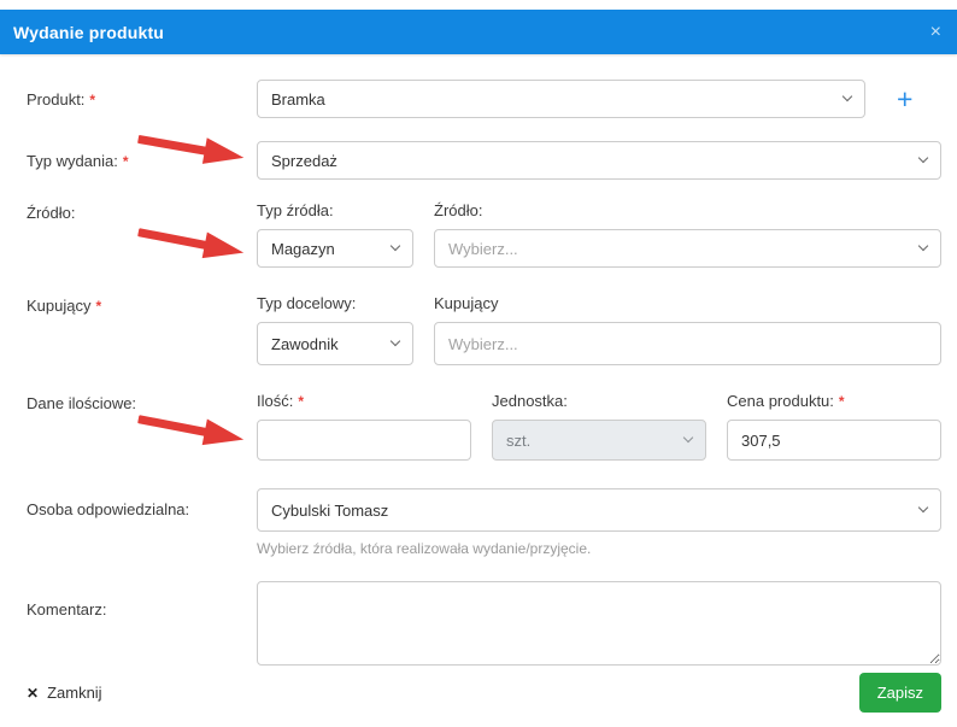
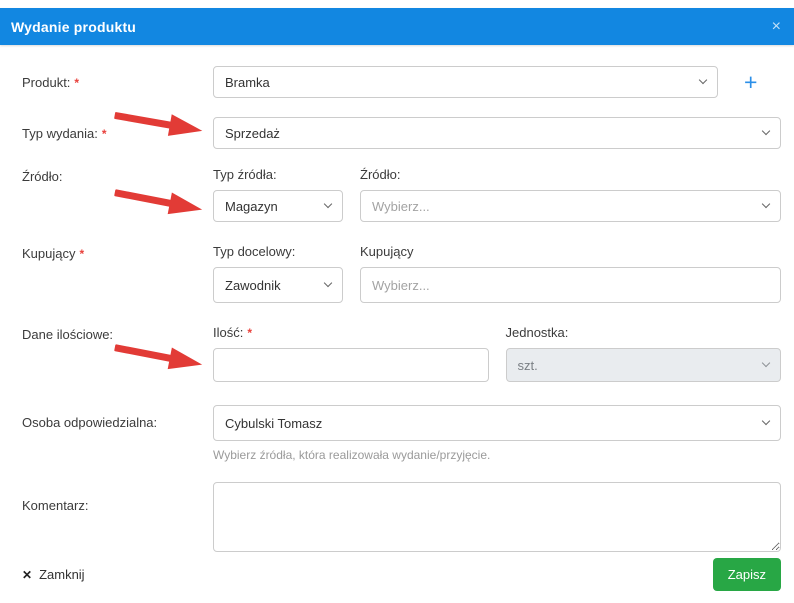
  Wydanie produktu
  ×
  Produkt: *
  Bramka
  +
  Typ wydania: *
  Sprzedaż
  Źródło:
  Typ źródła:
  Magazyn
  Źródło:
  Wybierz...
  Kupujący *
  Typ docelowy:
  Zawodnik
  Kupujący
  Wybierz...
  Dane ilościowe:
  Ilość: *
  Jednostka:
  szt.
- Cena produktu: *
- 307,5
  Osoba odpowiedzialna:
  Cybulski Tomasz
  Wybierz źródła, która realizowała wydanie/przyjęcie.
  Komentarz:
  ✕
  Zamknij
  Zapisz
